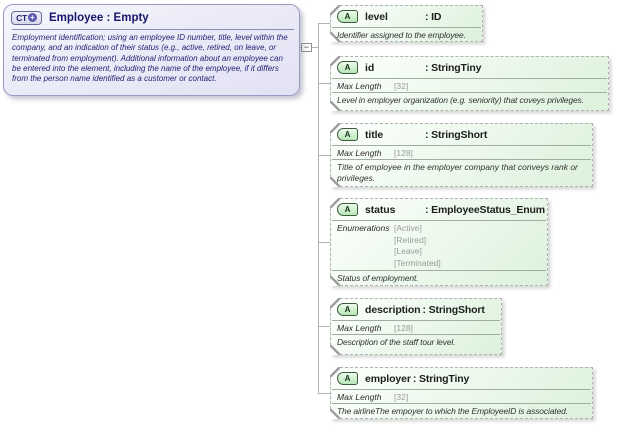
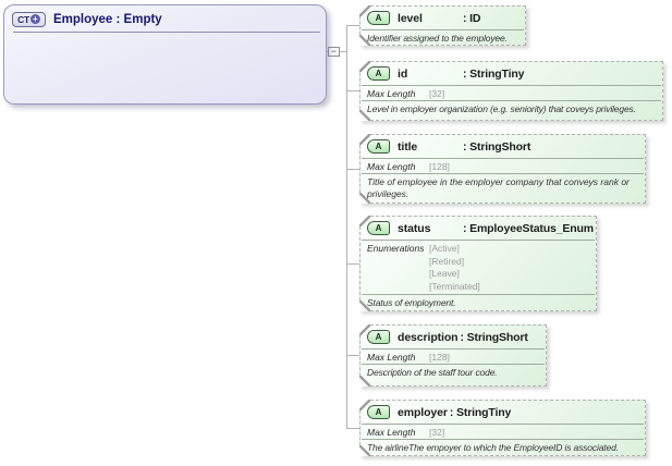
  −
  CT
  +
  Employee : Empty
- Employment identification; using an employee ID number, title, level within the company, and an indication of their status (e.g., active, retired, on leave, or terminated from employment). Additional information about an employee can be entered into the element, including the name of the employee, if it differs from the person name identified as a customer or contact.
  A
  level
  : ID
  dentifier assigned to the employee.
  A
  id
  : StringTiny
  Max Length
  [32]
  Level in employer organization (e.g. seniority) that coveys privileges.
  A
  title
  : StringShort
  Max Length
  [128]
  Title of employee in the employer company that conveys rank or rivileges.
  A
  status
  : EmployeeStatus_Enum
  Enumerations
  [Active]
  [Retired]
  [Leave]
  [Terminated]
  tatus of employment.
  A
  description
  : StringShort
  Max Length
  [128]
- Description of the staff tour level.
+ Description of the staff tour code.
  A
  employer
  : StringTiny
  Max Length
  [32]
  he airlineThe empoyer to which the EmployeeID is associated.
